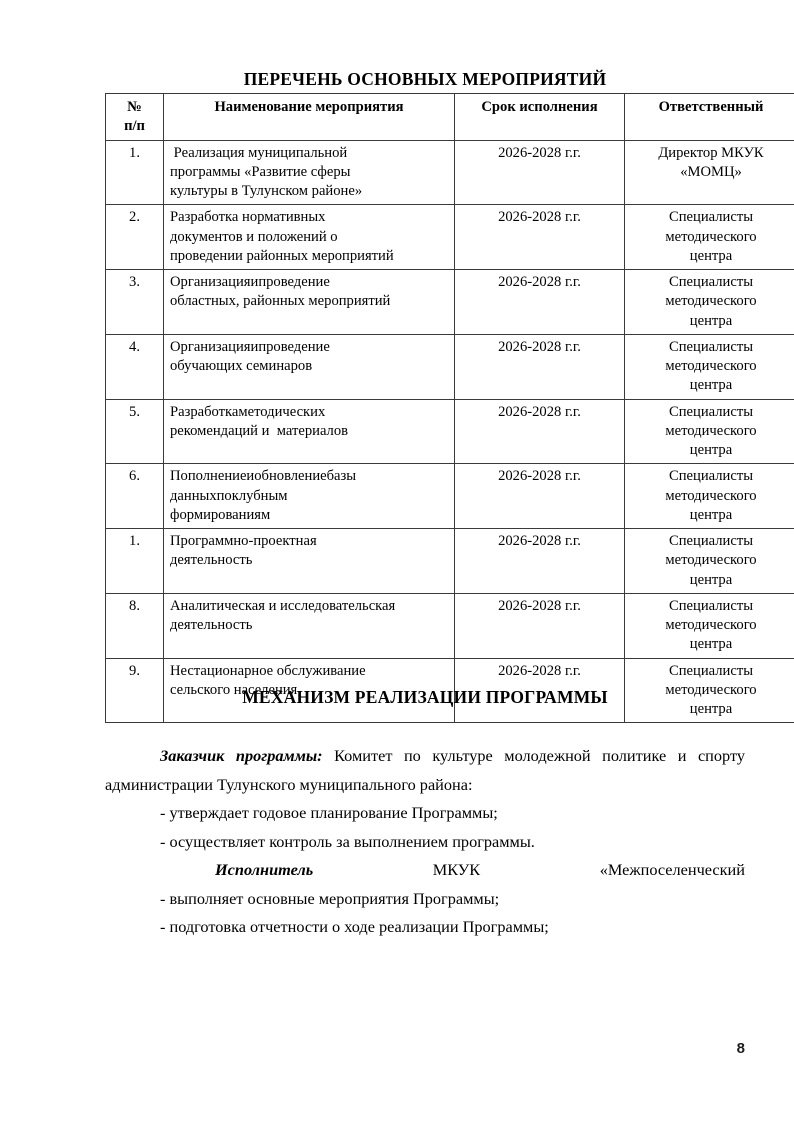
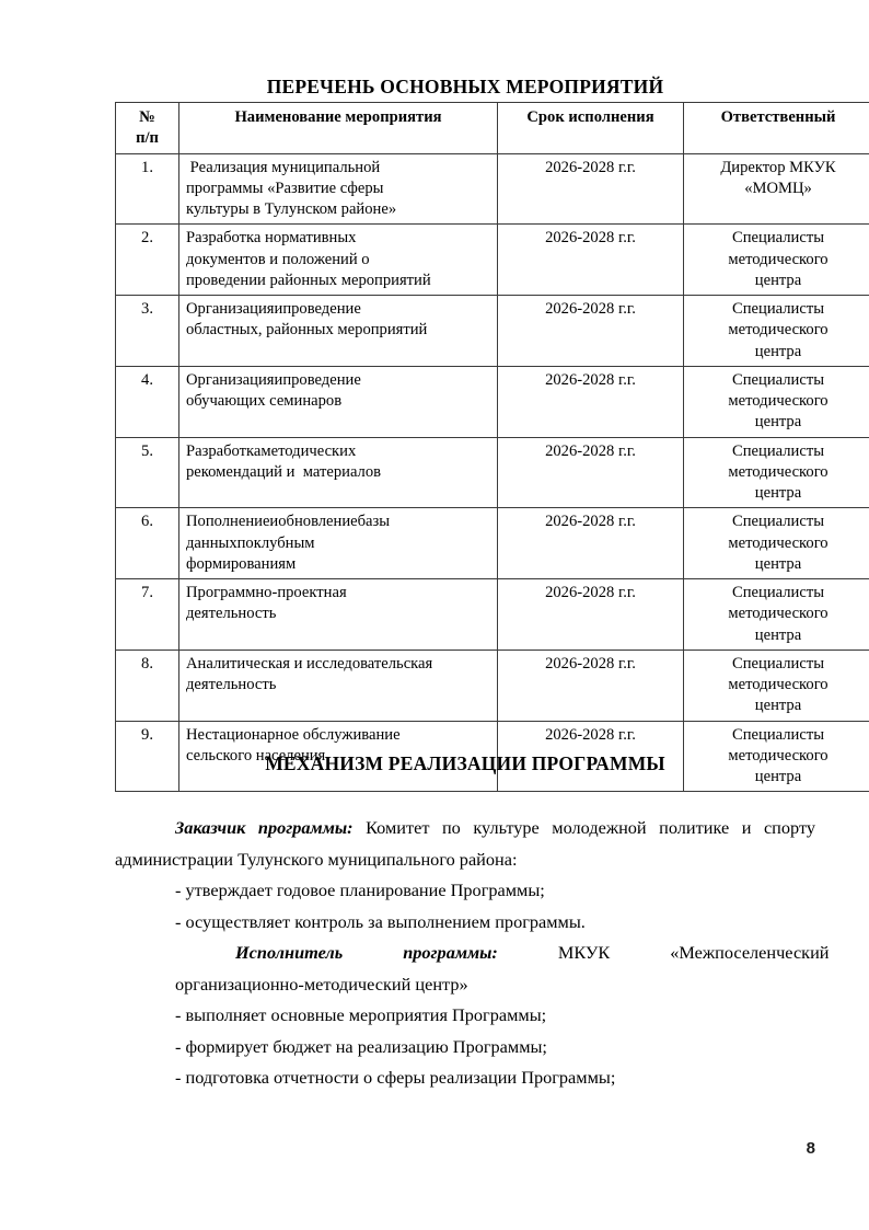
  ПЕРЕЧЕНЬ ОСНОВНЫХ МЕРОПРИЯТИЙ
  № п/п	Наименование мероприятия	Срок исполнения	Ответственный
  1.	Реализация муниципальнойпрограммы «Развитие сферыкультуры в Тулунском районе»	2026-2028 г.г.	Директор МКУК«МОМЦ»
  2.	Разработка нормативныхдокументов и положений опроведении районных мероприятий	2026-2028 г.г.	Специалистыметодическогоцентра
  3.	Организацияипроведениеобластных, районных мероприятий	2026-2028 г.г.	Специалистыметодическогоцентра
  4.	Организацияипроведениеобучающих семинаров	2026-2028 г.г.	Специалистыметодическогоцентра
  5.	Разработкаметодическихрекомендаций и материалов	2026-2028 г.г.	Специалистыметодическогоцентра
  6.	Пополнениеиобновлениебазыданныхпоклубнымформированиям	2026-2028 г.г.	Специалистыметодическогоцентра
- 1.	Программно-проектнаядеятельность	2026-2028 г.г.	Специалистыметодическогоцентра
+ 7.	Программно-проектнаядеятельность	2026-2028 г.г.	Специалистыметодическогоцентра
  8.	Аналитическая и исследовательскаядеятельность	2026-2028 г.г.	Специалистыметодическогоцентра
  9.	Нестационарное обслуживаниесельского населения	2026-2028 г.г.	Специалистыметодическогоцентра
  МЕХАНИЗМ РЕАЛИЗАЦИИ ПРОГРАММЫ
  Заказчик программы: Комитет по культуре молодежной политике и спорту администрации Тулунского муниципального района:
  - утверждает годовое планирование Программы;
  - осуществляет контроль за выполнением программы.
  Исполнитель
+ программы:
  МКУК
  «Межпоселенческий
+ организационно-методический центр»
  - выполняет основные мероприятия Программы;
+ - формирует бюджет на реализацию Программы;
- - подготовка отчетности о ходе реализации Программы;
+ - подготовка отчетности о сферы реализации Программы;
  8
